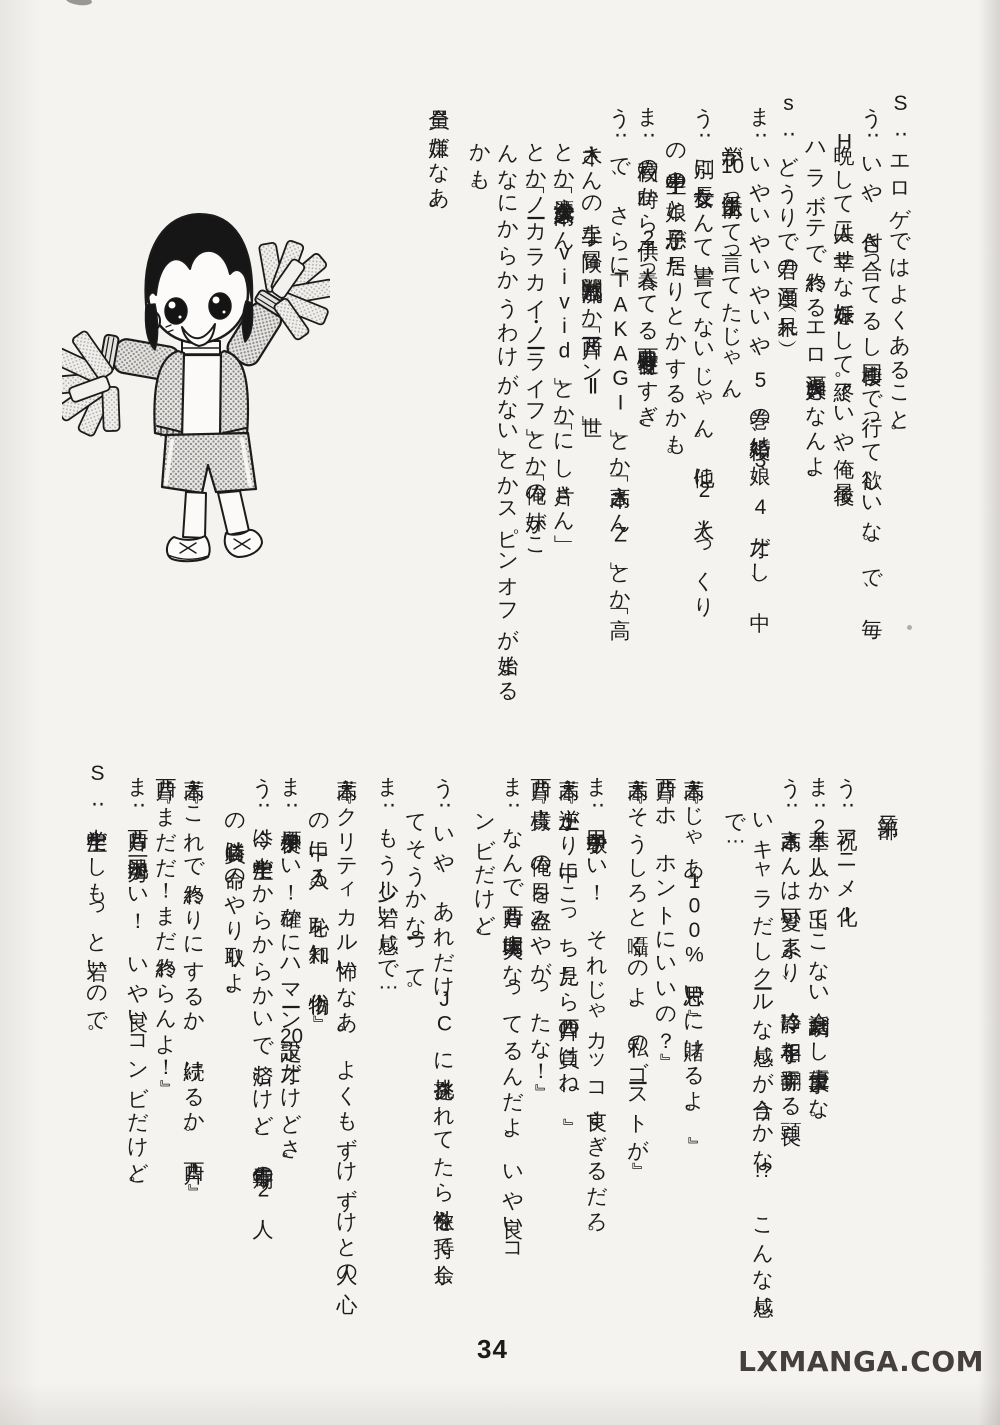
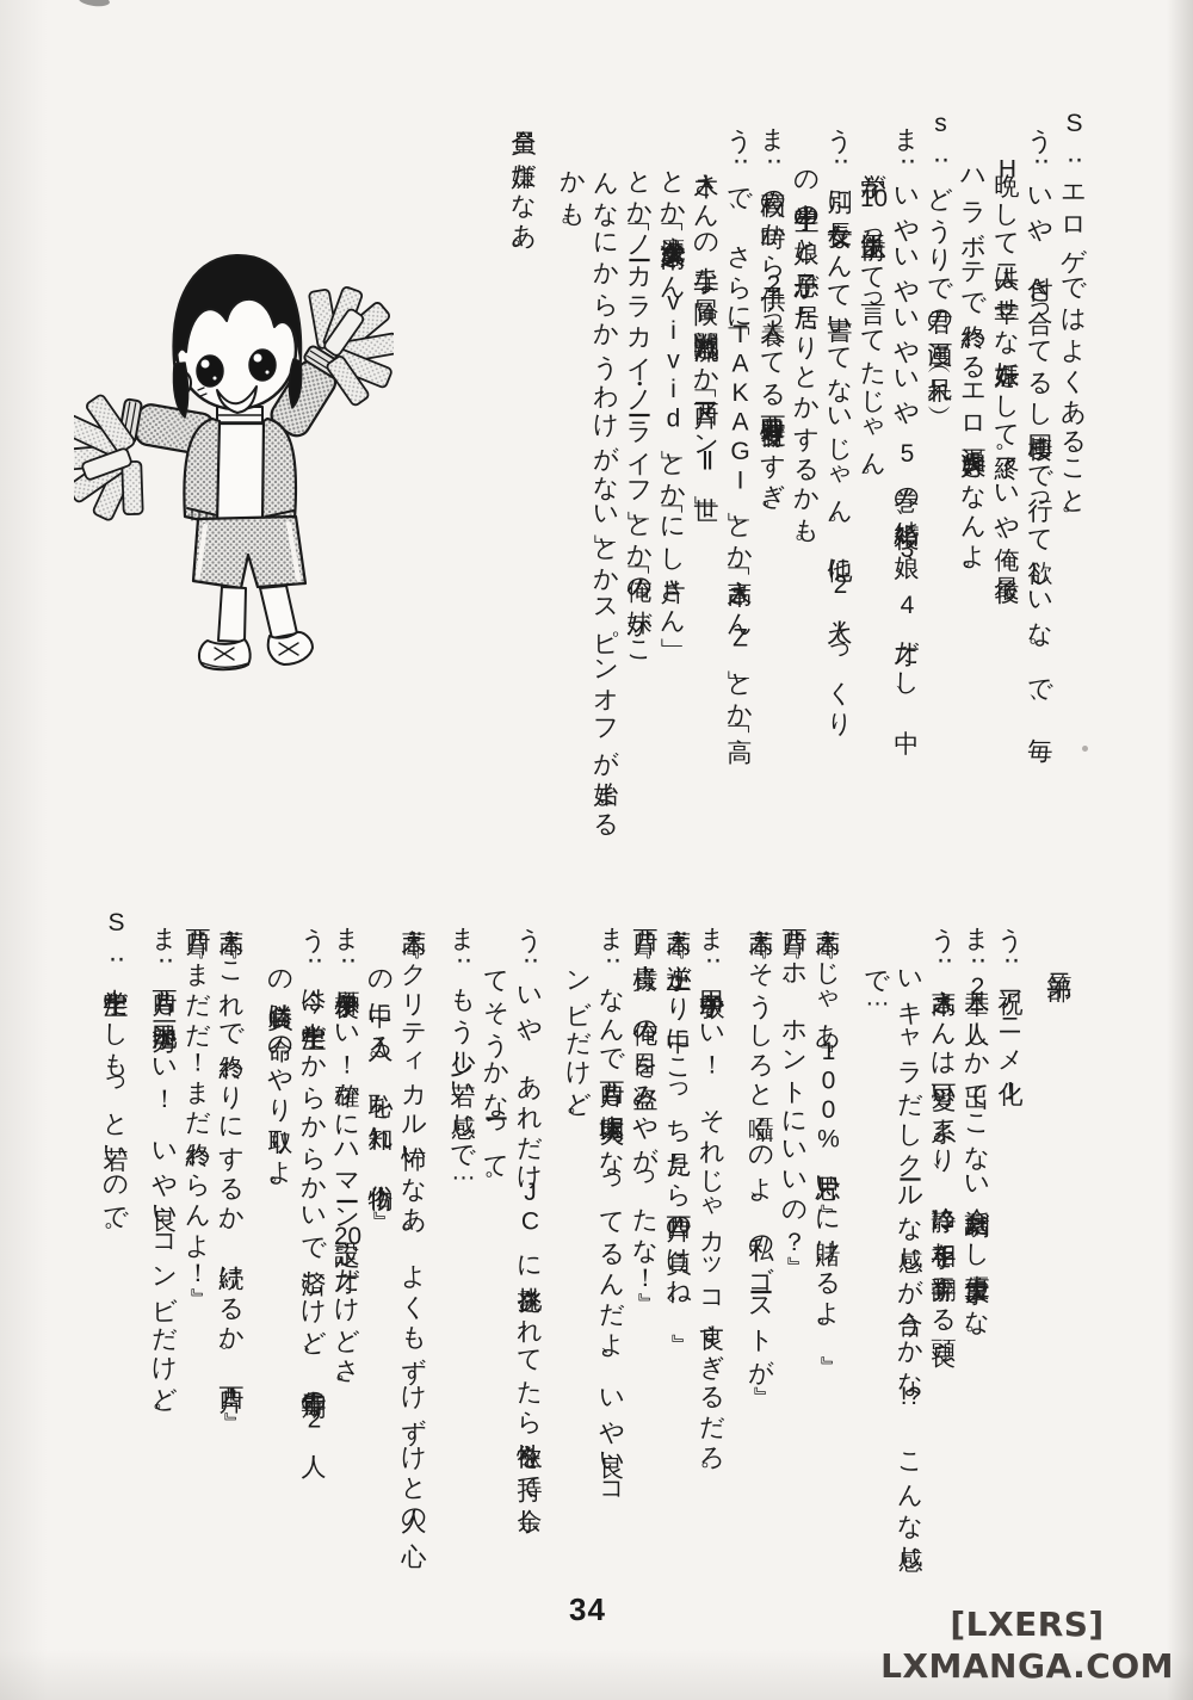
+ [LXERS]
  LXMANGA.COM
